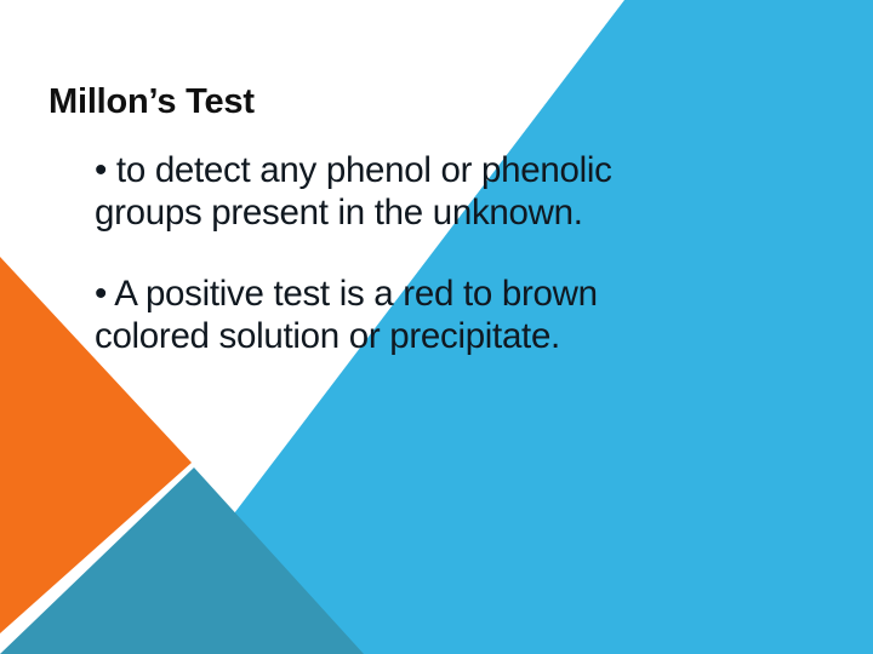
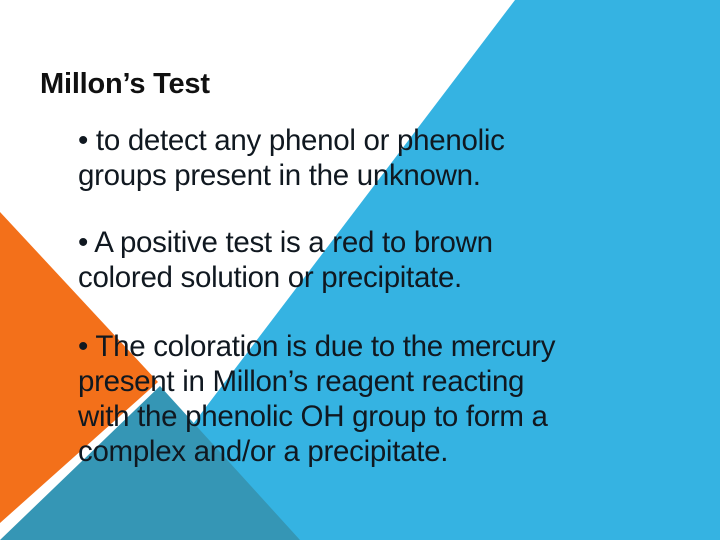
  Millon’s Test
  • to detect any phenol or phenolic
  groups present in the unknown.
  • A positive test is a red to brown
  colored solution or precipitate.
+ • The coloration is due to the mercury
+ present in Millon’s reagent reacting
+ with the phenolic OH group to form a
+ complex and/or a precipitate.
